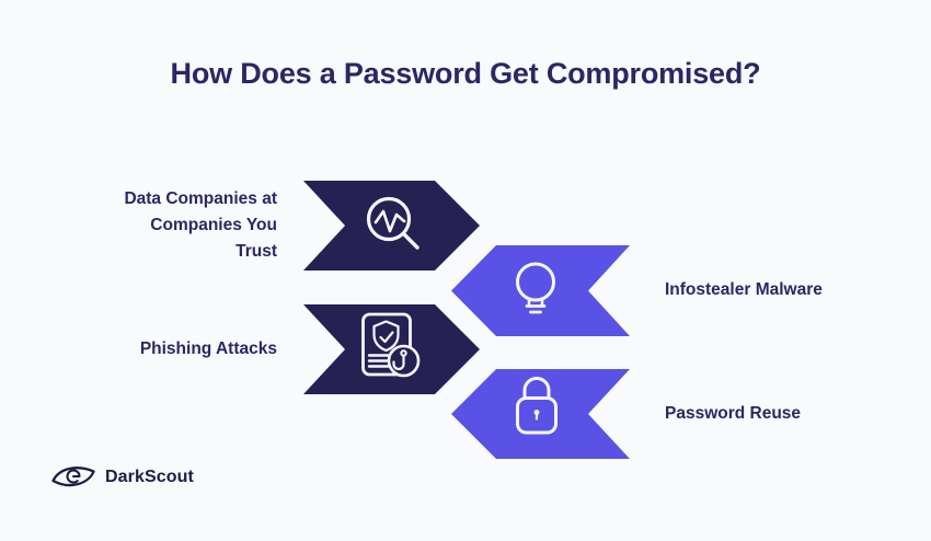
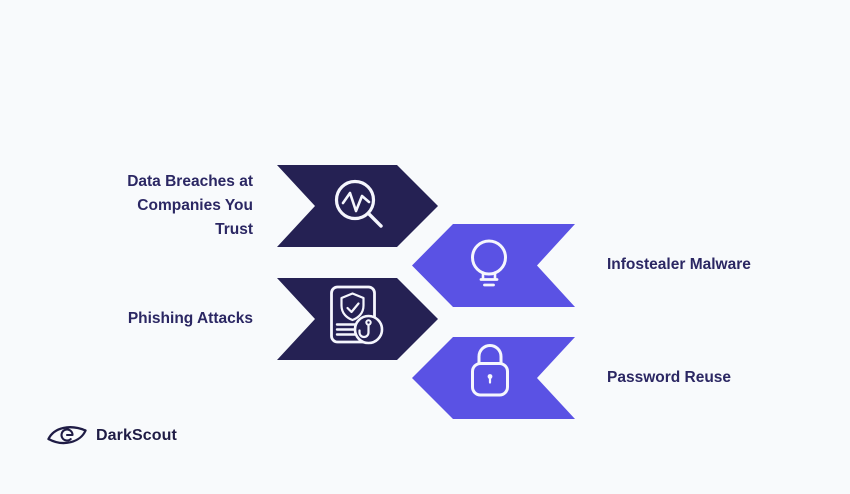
- How Does a Password Get Compromised?
- Data Companies at Companies You Trust
+ Data Breaches at Companies You Trust
  Infostealer Malware
  Phishing Attacks
  Password Reuse
  DarkScout
